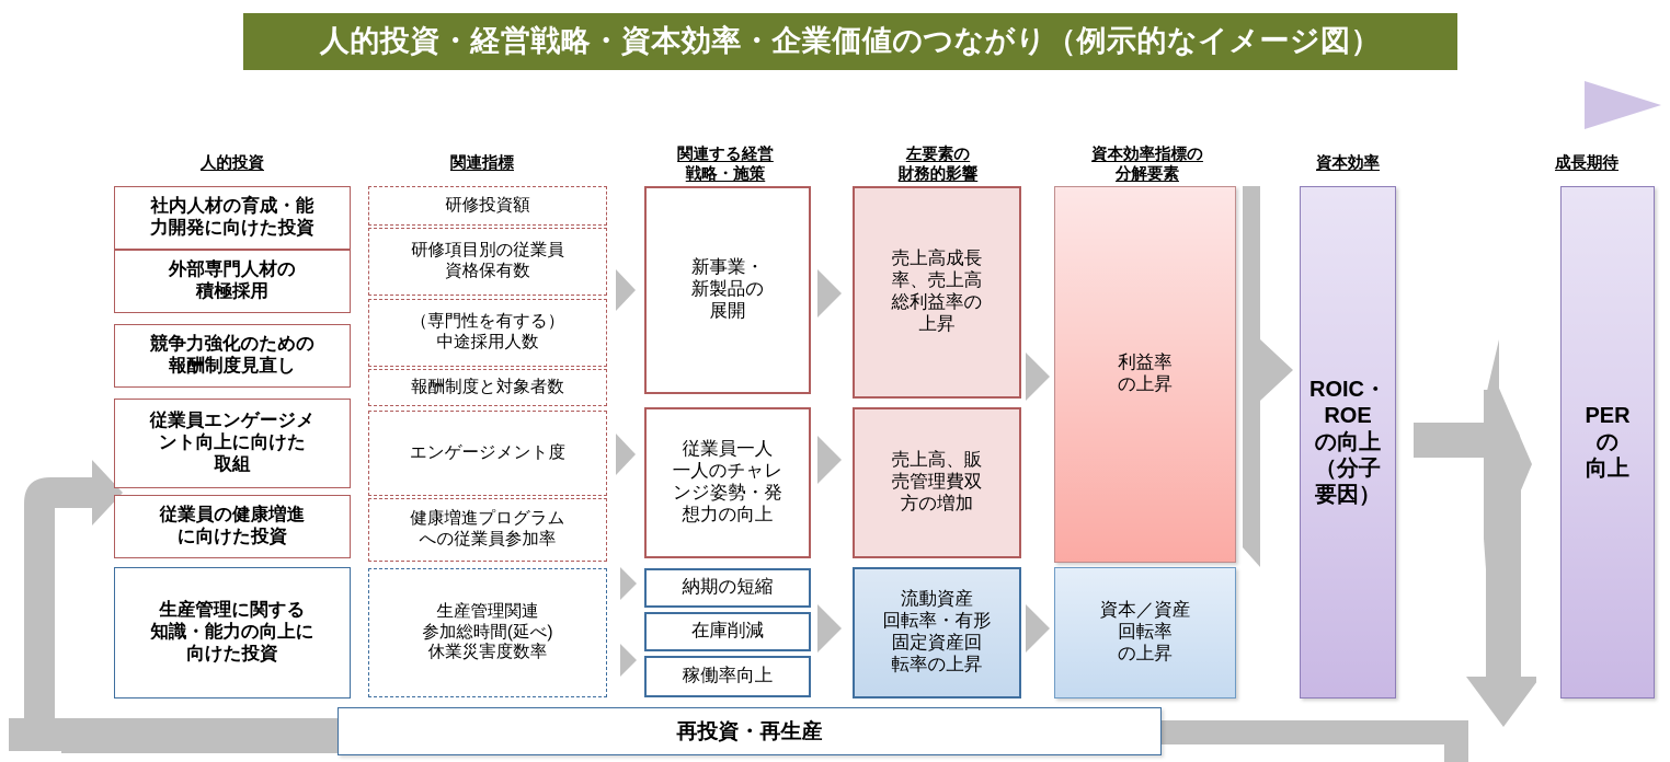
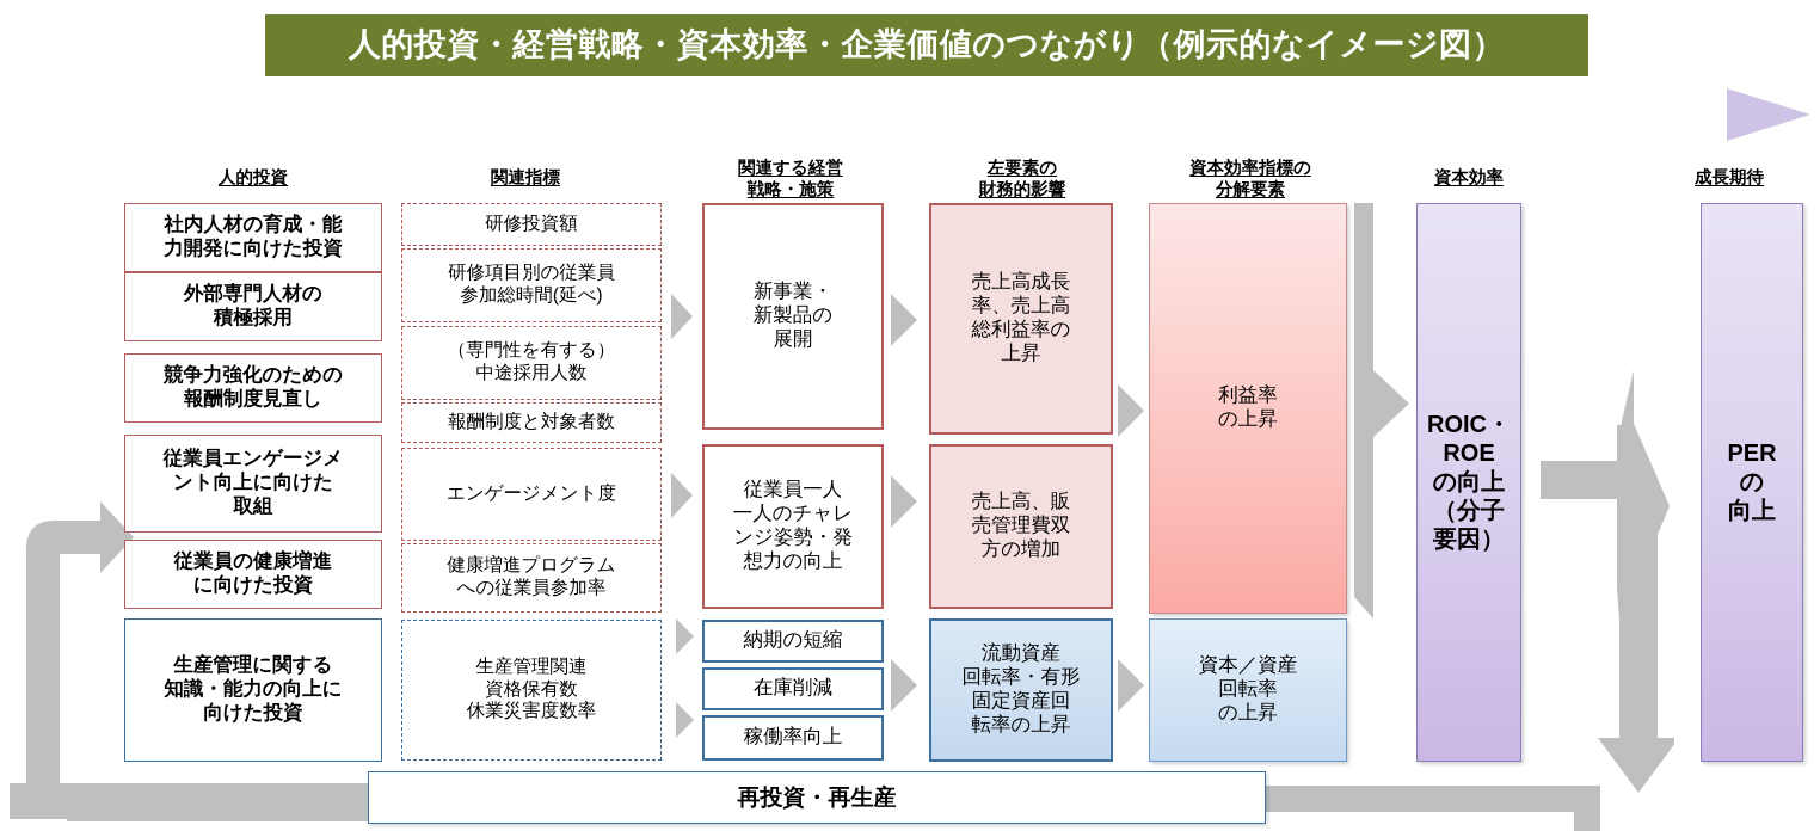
  人的投資・経営戦略・資本効率・企業価値のつながり（例示的なイメージ図）
  人的投資
  関連指標
  関連する経営
  戦略・施策
  左要素の
  財務的影響
  資本効率指標の
  分解要素
  資本効率
  成長期待
  社内人材の育成・能
  力開発に向けた投資
  外部専門人材の
  積極採用
  競争力強化のための
  報酬制度見直し
  従業員エンゲージメ
  ント向上に向けた
  取組
  従業員の健康増進
  に向けた投資
  生産管理に関する
  知識・能力の向上に
  向けた投資
  研修投資額
  研修項目別の従業員
- 資格保有数
+ 参加総時間(延べ)
  （専門性を有する）
  中途採用人数
  報酬制度と対象者数
  エンゲージメント度
  健康増進プログラム
  への従業員参加率
  生産管理関連
- 参加総時間(延べ)
+ 資格保有数
  休業災害度数率
  新事業・
  新製品の
  展開
  従業員一人
  一人のチャレ
  ンジ姿勢・発
  想力の向上
  納期の短縮
  在庫削減
  稼働率向上
  売上高成長
  率、売上高
  総利益率の
  上昇
  売上高、販
  売管理費双
  方の増加
  流動資産
  回転率・有形
  固定資産回
  転率の上昇
  利益率
  の上昇
  資本／資産
  回転率
  の上昇
  ROIC・
  ROE
  の向上
  （分子
  要因）
  PER
  の
  向上
  再投資・再生産
